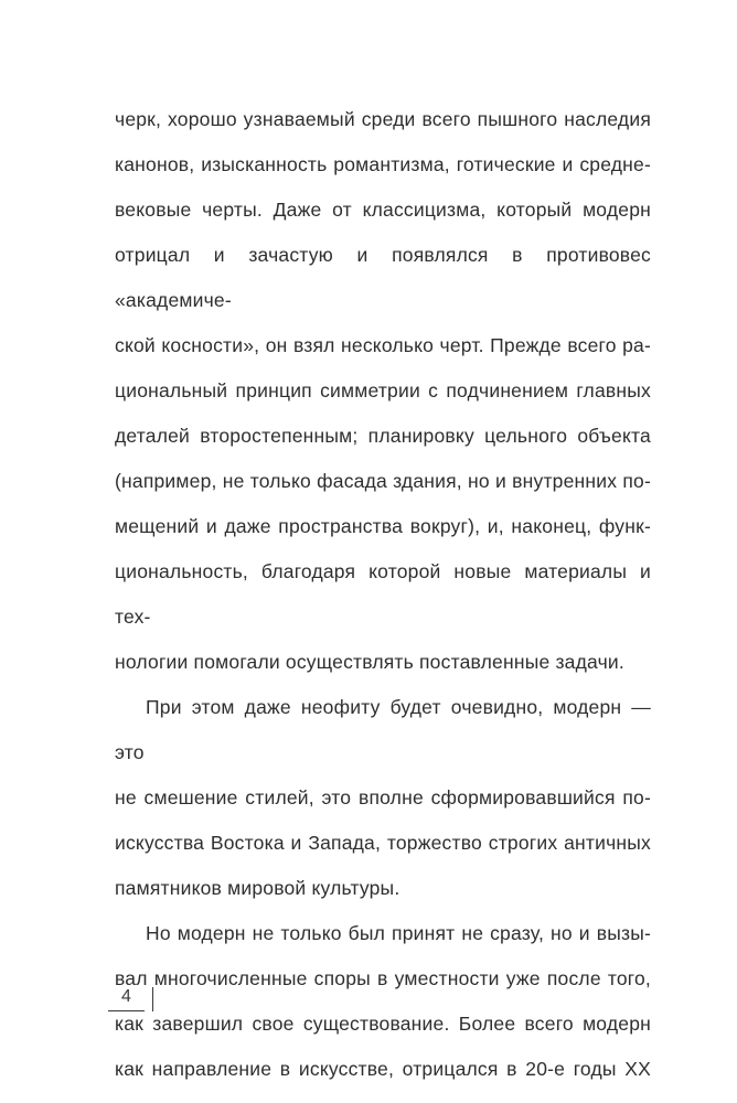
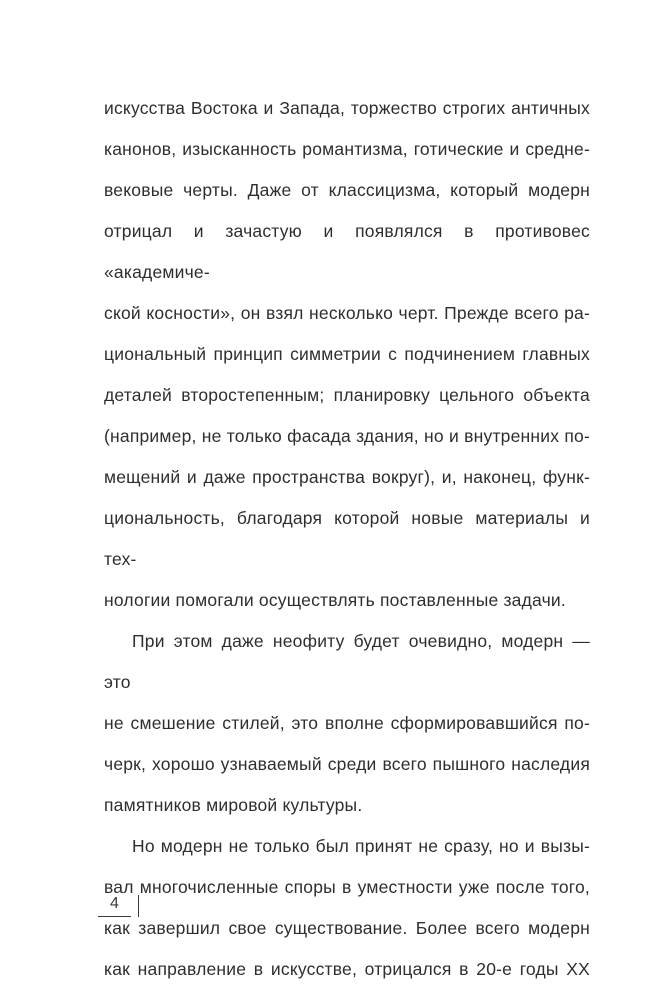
- черк, хорошо узнаваемый среди всего пышного наследия
+ искусства Востока и Запада, торжество строгих античных
  канонов, изысканность романтизма, готические и средне-
  вековые черты. Даже от классицизма, который модерн
  отрицал и зачастую и появлялся в противовес «академиче-
  ской косности», он взял несколько черт. Прежде всего ра-
  циональный принцип симметрии с подчинением главных
  деталей второстепенным; планировку цельного объекта
  (например, не только фасада здания, но и внутренних по-
  мещений и даже пространства вокруг), и, наконец, функ-
  циональность, благодаря которой новые материалы и тех-
  нологии помогали осуществлять поставленные задачи.
  При этом даже неофиту будет очевидно, модерн — это
  не смешение стилей, это вполне сформировавшийся по-
- искусства Востока и Запада, торжество строгих античных
+ черк, хорошо узнаваемый среди всего пышного наследия
  памятников мировой культуры.
  Но модерн не только был принят не сразу, но и вызы-
  вал многочисленные споры в уместности уже после того,
  как завершил свое существование. Более всего модерн
  как направление в искусстве, отрицался в 20-е годы XX
  4
